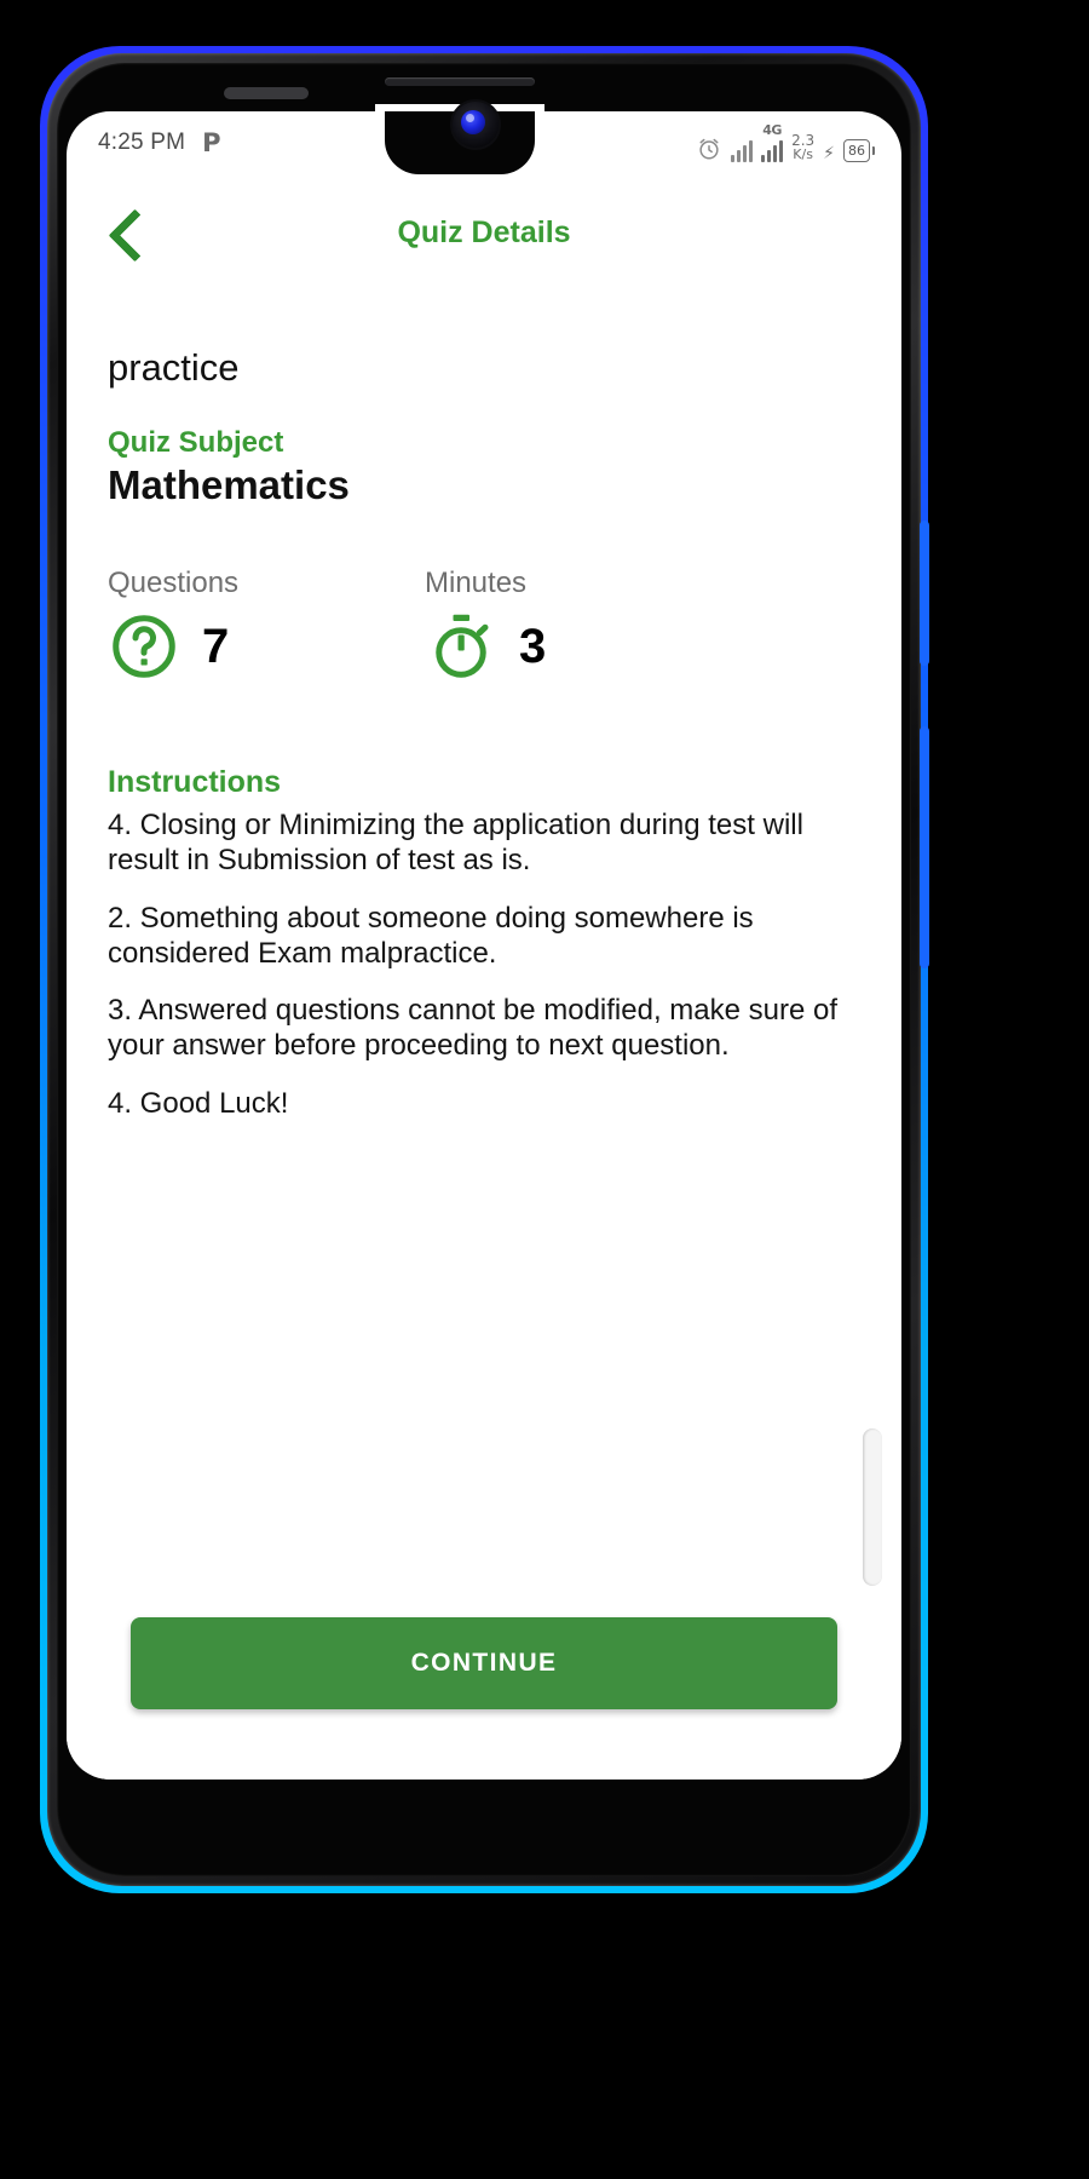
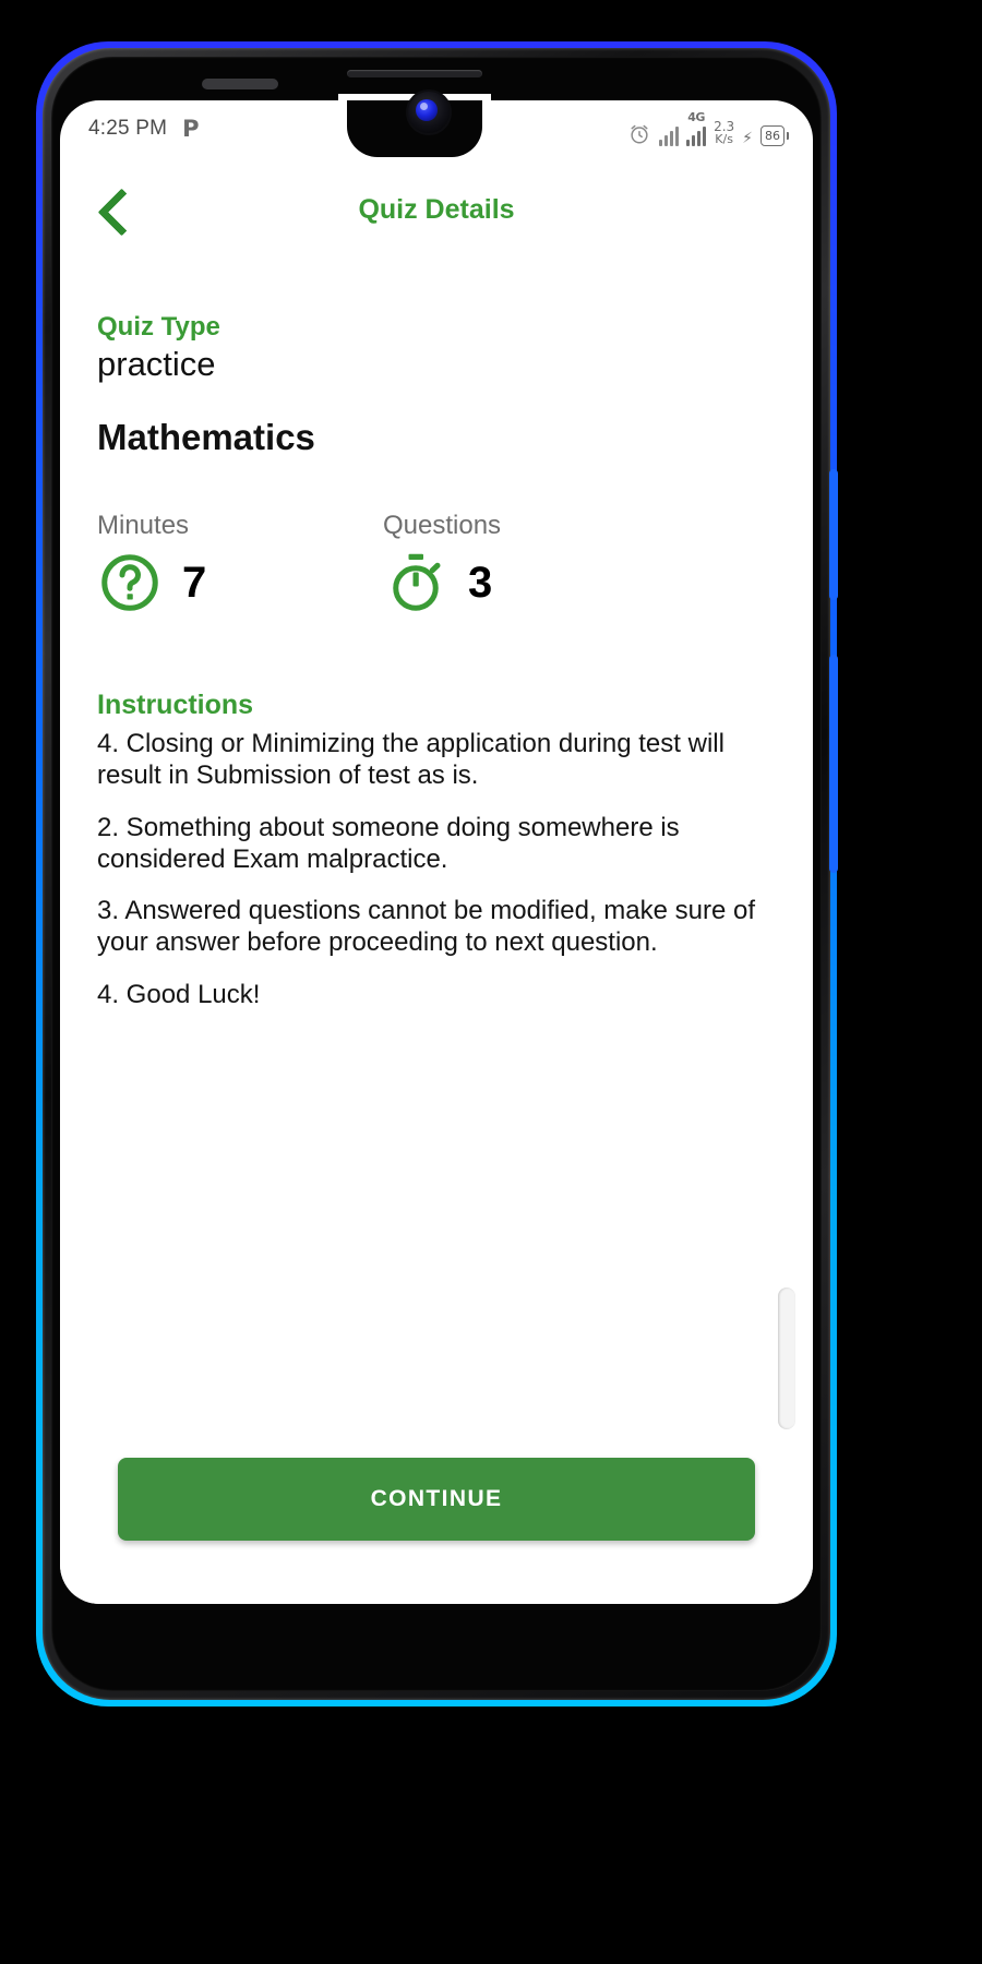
  4:25 PM
  P
  4G
  2.3
  K/s
  ⚡
  86
  Quiz Details
+ Quiz Type
  practice
- Quiz Subject
  Mathematics
- Questions
+ Minutes
  7
- Minutes
+ Questions
  3
  Instructions
  4. Closing or Minimizing the application during test will result in Submission of test as is.
  2. Something about someone doing somewhere is considered Exam malpractice.
  3. Answered questions cannot be modified, make sure of your answer before proceeding to next question.
  4. Good Luck!
  CONTINUE
